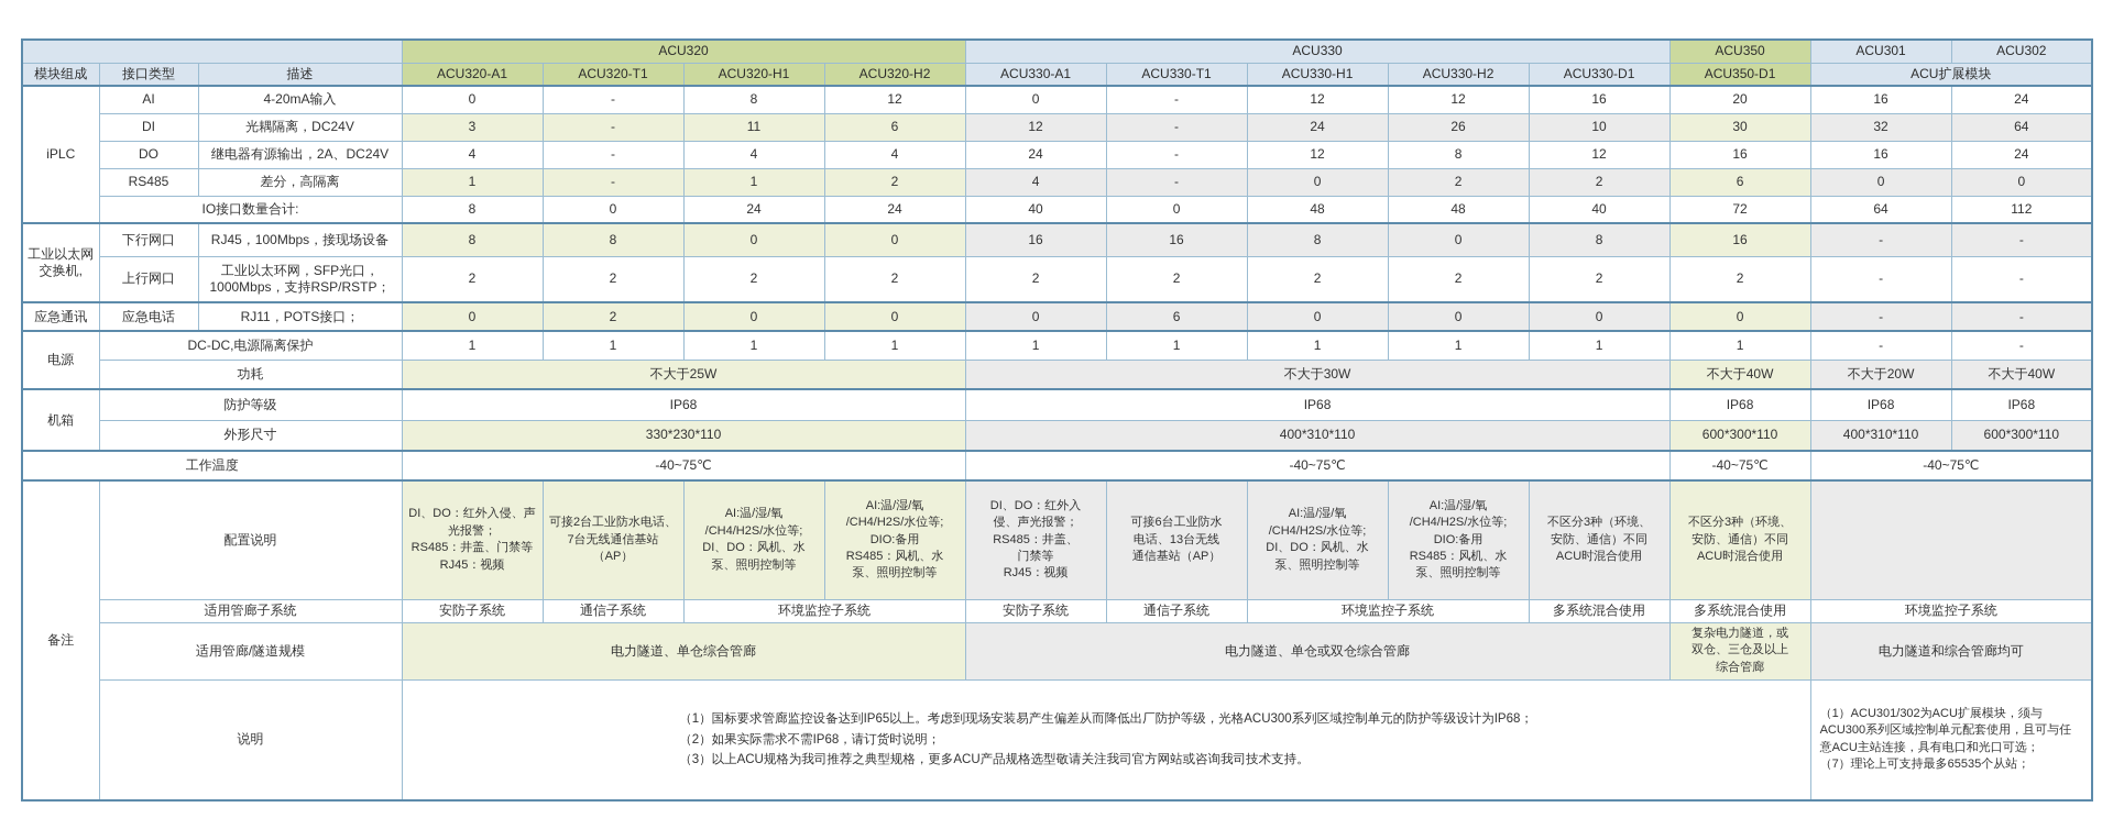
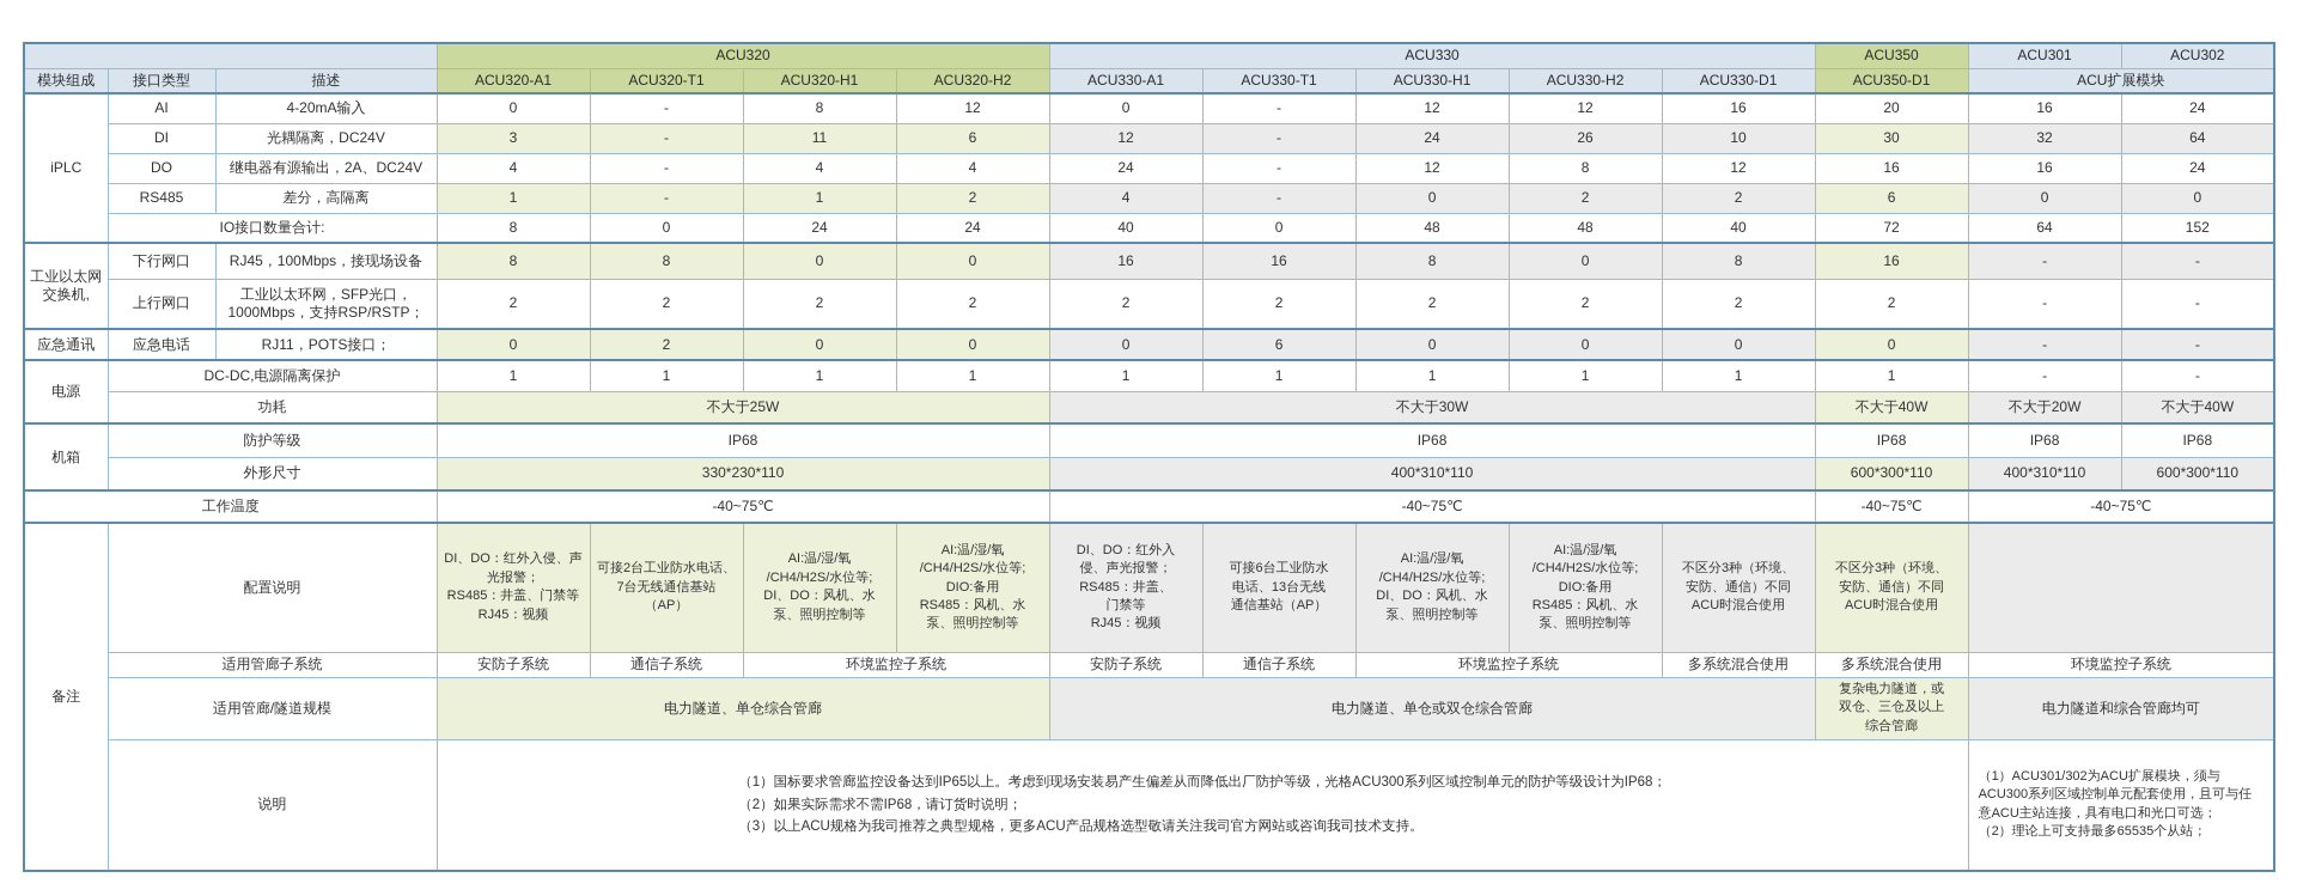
  	ACU320	ACU330	ACU350	ACU301	ACU302
  模块组成	接口类型	描述	ACU320-A1	ACU320-T1	ACU320-H1	ACU320-H2	ACU330-A1	ACU330-T1	ACU330-H1	ACU330-H2	ACU330-D1	ACU350-D1	ACU扩展模块
  iPLC	AI	4-20mA输入	0	-	8	12	0	-	12	12	16	20	16	24
  DI	光耦隔离，DC24V	3	-	11	6	12	-	24	26	10	30	32	64
  DO	继电器有源输出，2A、DC24V	4	-	4	4	24	-	12	8	12	16	16	24
  RS485	差分，高隔离	1	-	1	2	4	-	0	2	2	6	0	0
- IO接口数量合计:	8	0	24	24	40	0	48	48	40	72	64	112
+ IO接口数量合计:	8	0	24	24	40	0	48	48	40	72	64	152
  工业以太网 交换机,	下行网口	RJ45，100Mbps，接现场设备	8	8	0	0	16	16	8	0	8	16	-	-
  上行网口	工业以太环网，SFP光口， 1000Mbps，支持RSP/RSTP；	2	2	2	2	2	2	2	2	2	2	-	-
  应急通讯	应急电话	RJ11，POTS接口；	0	2	0	0	0	6	0	0	0	0	-	-
  电源	DC-DC,电源隔离保护	1	1	1	1	1	1	1	1	1	1	-	-
  功耗	不大于25W	不大于30W	不大于40W	不大于20W	不大于40W
  机箱	防护等级	IP68	IP68	IP68	IP68	IP68
  外形尺寸	330*230*110	400*310*110	600*300*110	400*310*110	600*300*110
  工作温度	-40~75℃	-40~75℃	-40~75℃	-40~75℃
  备注	配置说明	DI、DO：红外入侵、声 光报警； RS485：井盖、门禁等 RJ45：视频	可接2台工业防水电话、 7台无线通信基站 （AP）	AI:温/湿/氧 /CH4/H2S/水位等; DI、DO：风机、水 泵、照明控制等	AI:温/湿/氧 /CH4/H2S/水位等; DIO:备用 RS485：风机、水 泵、照明控制等	DI、DO：红外入 侵、声光报警； RS485：井盖、 门禁等 RJ45：视频	可接6台工业防水 电话、13台无线 通信基站（AP）	AI:温/湿/氧 /CH4/H2S/水位等; DI、DO：风机、水 泵、照明控制等	AI:温/湿/氧 /CH4/H2S/水位等; DIO:备用 RS485：风机、水 泵、照明控制等	不区分3种（环境、 安防、通信）不同 ACU时混合使用	不区分3种（环境、 安防、通信）不同 ACU时混合使用
  适用管廊子系统	安防子系统	通信子系统	环境监控子系统	安防子系统	通信子系统	环境监控子系统	多系统混合使用	多系统混合使用	环境监控子系统
  适用管廊/隧道规模	电力隧道、单仓综合管廊	电力隧道、单仓或双仓综合管廊	复杂电力隧道，或 双仓、三仓及以上 综合管廊	电力隧道和综合管廊均可
- 说明	（1）国标要求管廊监控设备达到IP65以上。考虑到现场安装易产生偏差从而降低出厂防护等级，光格ACU300系列区域控制单元的防护等级设计为IP68； （2）如果实际需求不需IP68，请订货时说明； （3）以上ACU规格为我司推荐之典型规格，更多ACU产品规格选型敬请关注我司官方网站或咨询我司技术支持。	（1）ACU301/302为ACU扩展模块，须与ACU300系列区域控制单元配套使用，且可与任意ACU主站连接，具有电口和光口可选； （7）理论上可支持最多65535个从站；
+ 说明	（1）国标要求管廊监控设备达到IP65以上。考虑到现场安装易产生偏差从而降低出厂防护等级，光格ACU300系列区域控制单元的防护等级设计为IP68； （2）如果实际需求不需IP68，请订货时说明； （3）以上ACU规格为我司推荐之典型规格，更多ACU产品规格选型敬请关注我司官方网站或咨询我司技术支持。	（1）ACU301/302为ACU扩展模块，须与ACU300系列区域控制单元配套使用，且可与任意ACU主站连接，具有电口和光口可选； （2）理论上可支持最多65535个从站；
